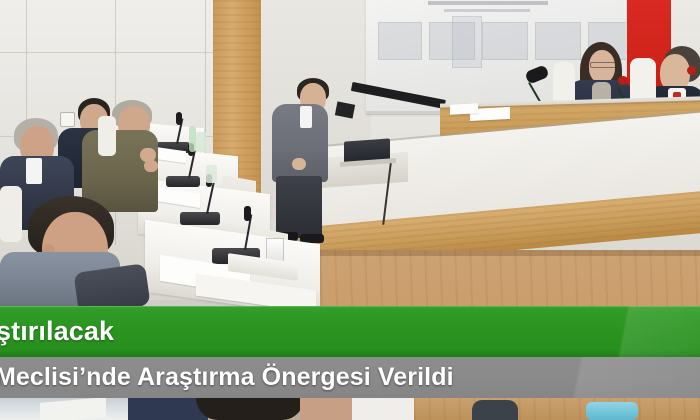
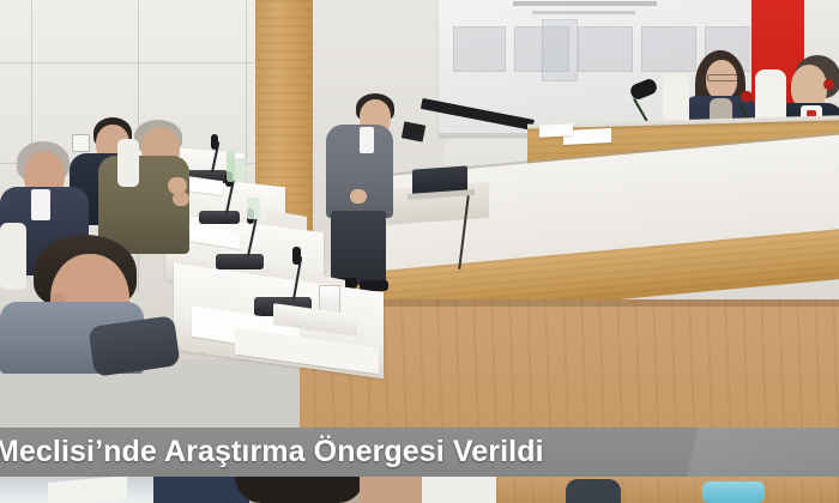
- ştırılacak
  Meclisi’nde Araştırma Önergesi Ver
